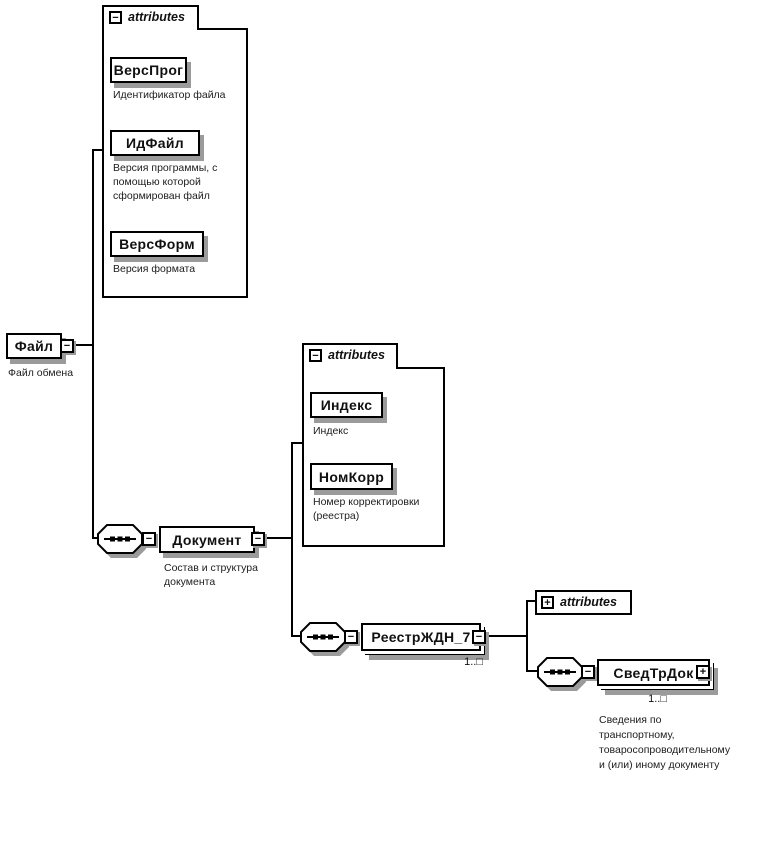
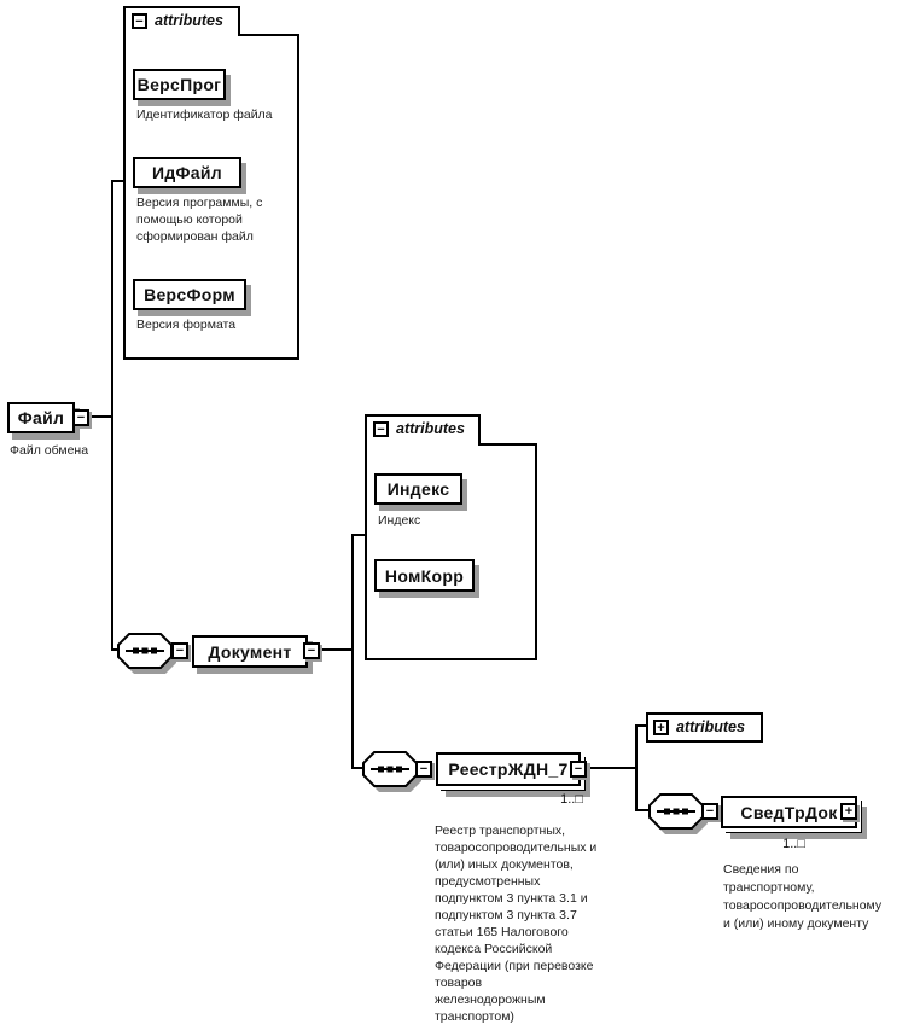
  −
  attributes
  ВерсПрог
  Идентификатор файла
  ИдФайл
  Версия программы, с
  помощью которой
  сформирован файл
  ВерсФорм
  Версия формата
  Файл
  −
  Файл обмена
  −
  Документ
  −
- Состав и структура
- документа
  −
  attributes
  Индекс
  Индекс
  НомКорр
- Номер корректировки
- (реестра)
  −
  РеестрЖДН_7
  −
  1..□
+ Реестр транспортных,
+ товаросопроводительных и
+ (или) иных документов,
+ предусмотренных
+ подпунктом 3 пункта 3.1 и
+ подпунктом 3 пункта 3.7
+ статьи 165 Налогового
+ кодекса Российской
+ Федерации (при перевозке
+ товаров
+ железнодорожным
+ транспортом)
  +
  attributes
  −
  СведТрДок
  +
  1..□
  Сведения по
  транспортному,
  товаросопроводительному
  и (или) иному документу
